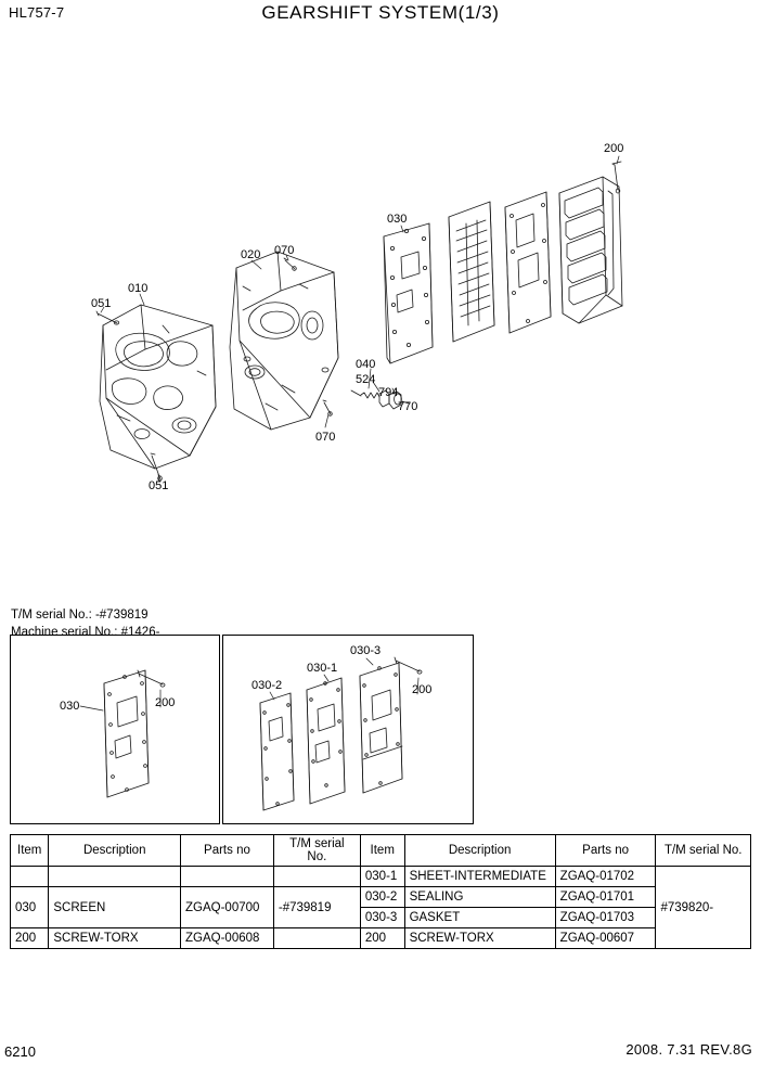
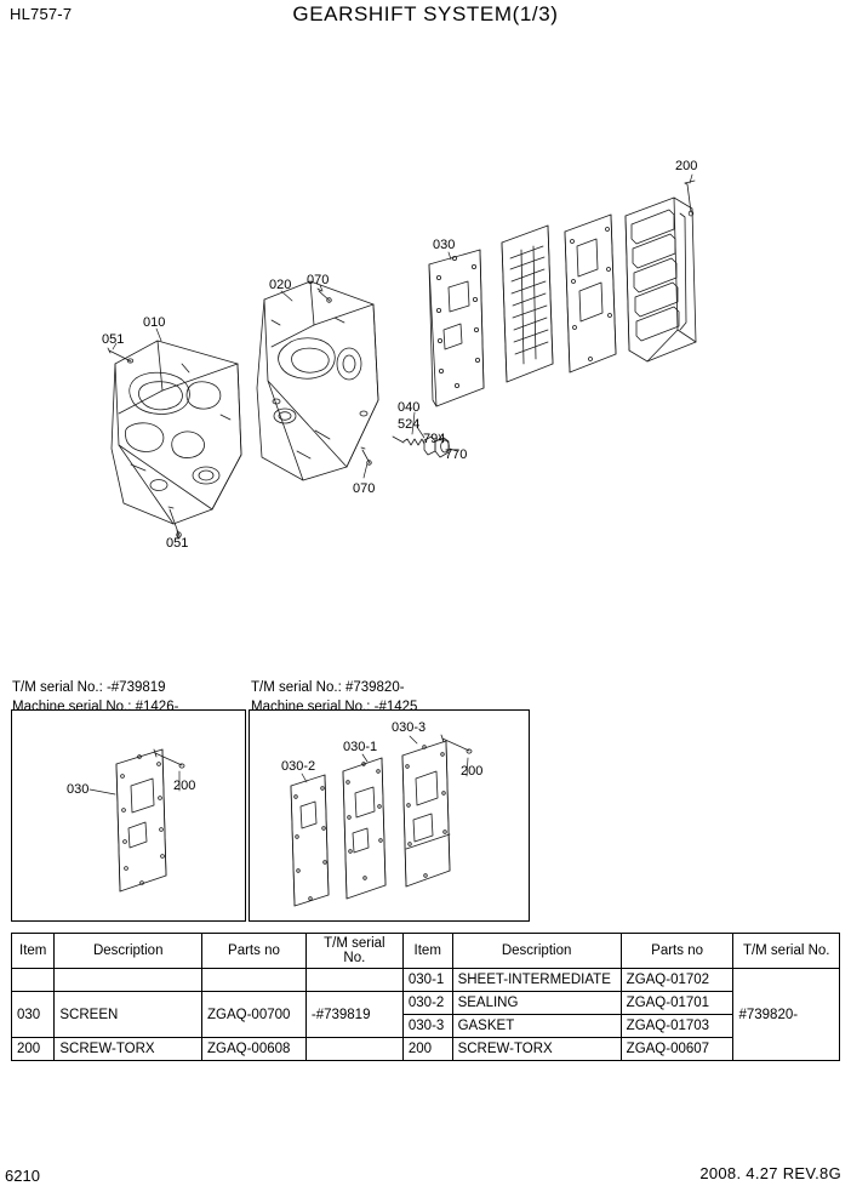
  HL757-7
  GEARSHIFT SYSTEM(1/3)
  200
  030
  020
  070
  010
  051
  040
  524
  794
  770
  070
  051
  T/M serial No.: -#739819
  Machine serial No.: #1426-
+ T/M serial No.: #739820-
+ Machine serial No.: -#1425
  030
  200
  030-3
  030-1
  030-2
  200
  Item	Description	Parts no	T/M serial No.	Item	Description	Parts no	T/M serial No.
  				030-1	SHEET-INTERMEDIATE	ZGAQ-01702	#739820-
  030	SCREEN	ZGAQ-00700	-#739819	030-2	SEALING	ZGAQ-01701
  030-3	GASKET	ZGAQ-01703
  200	SCREW-TORX	ZGAQ-00608		200	SCREW-TORX	ZGAQ-00607
  6210
- 2008. 7.31 REV.8G
+ 2008. 4.27 REV.8G
